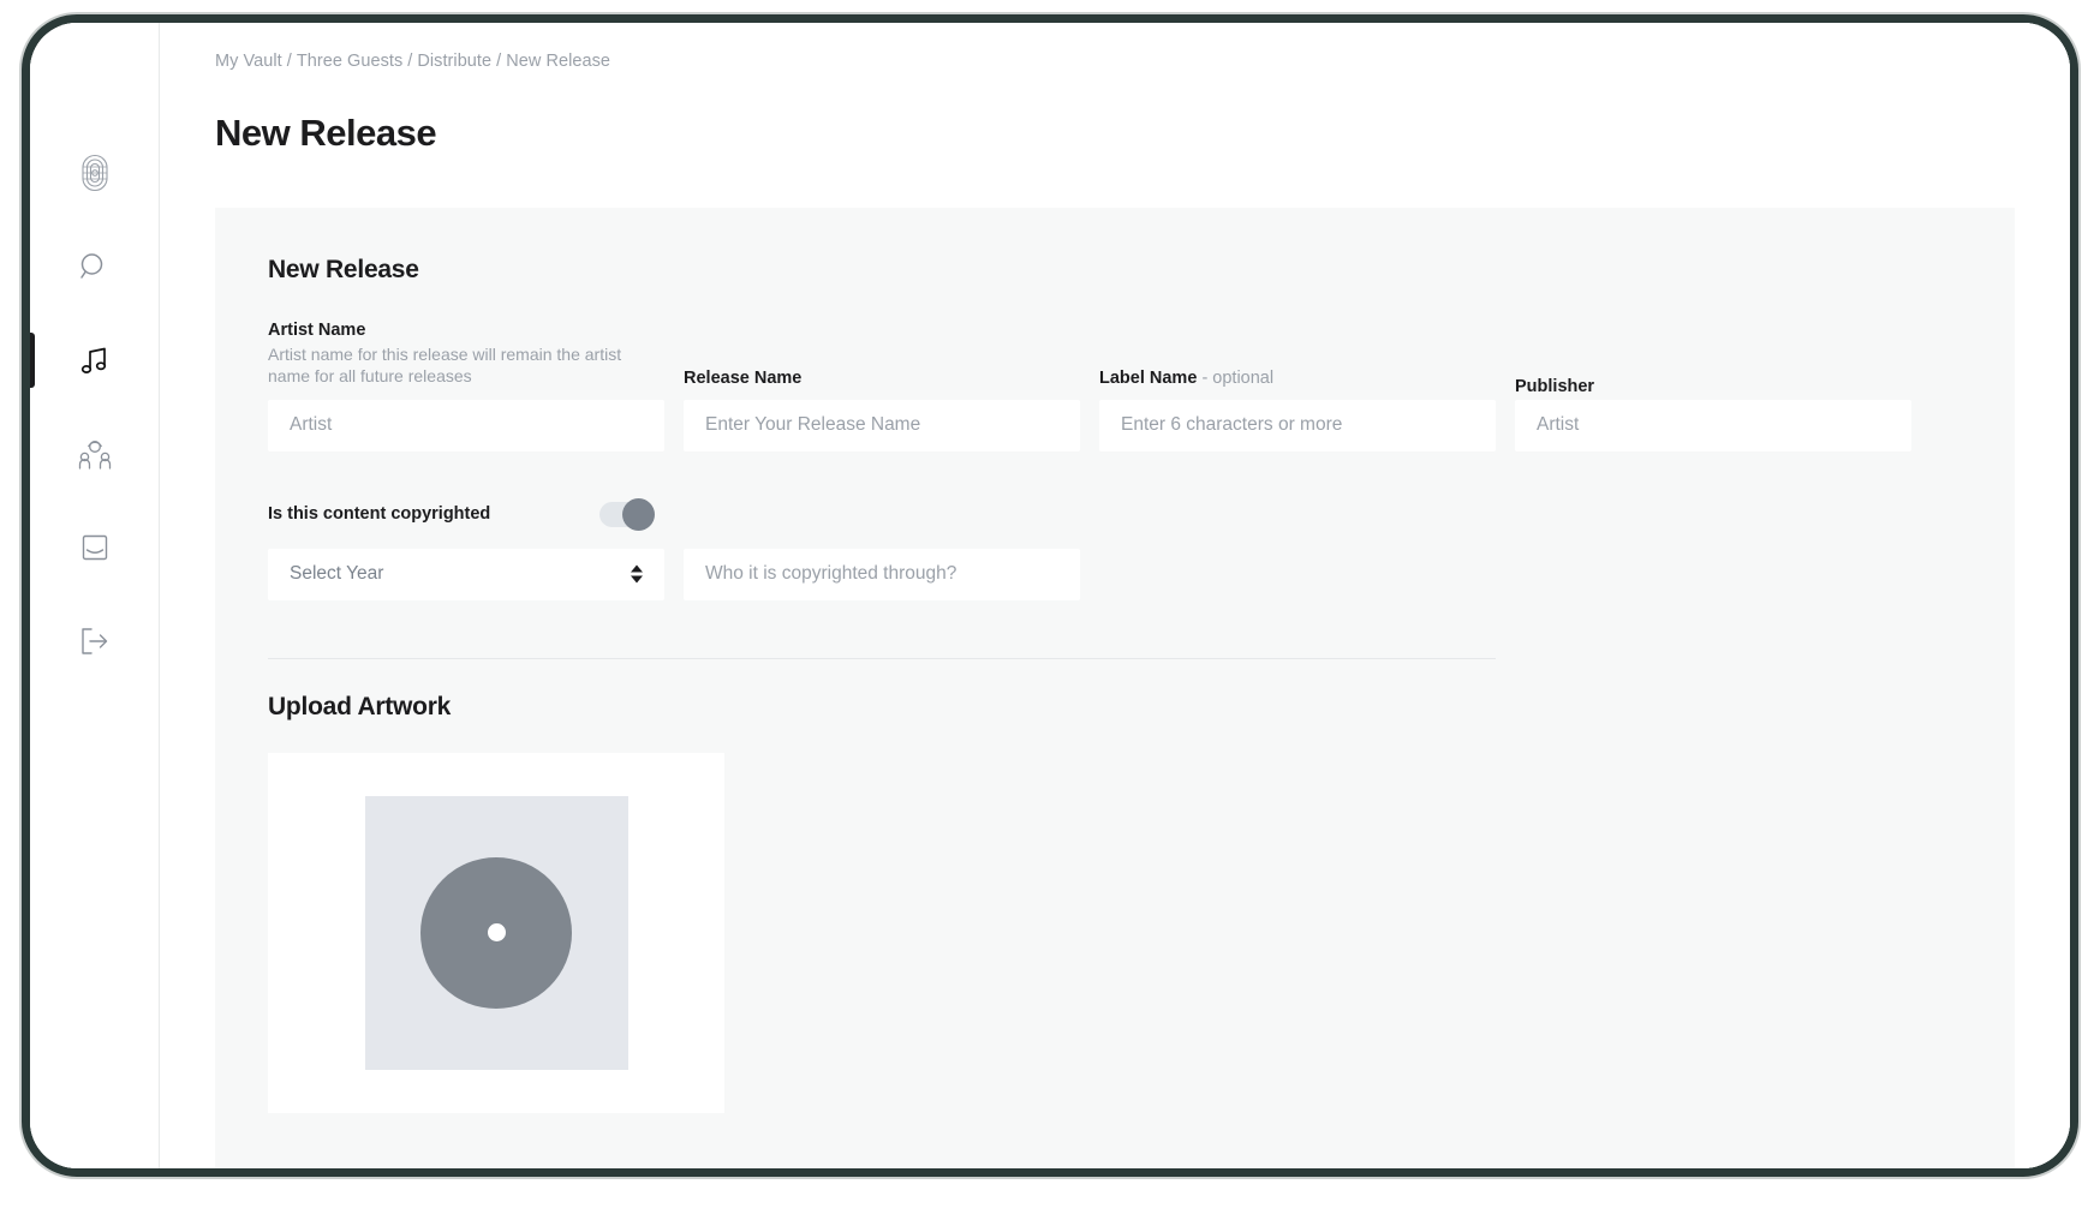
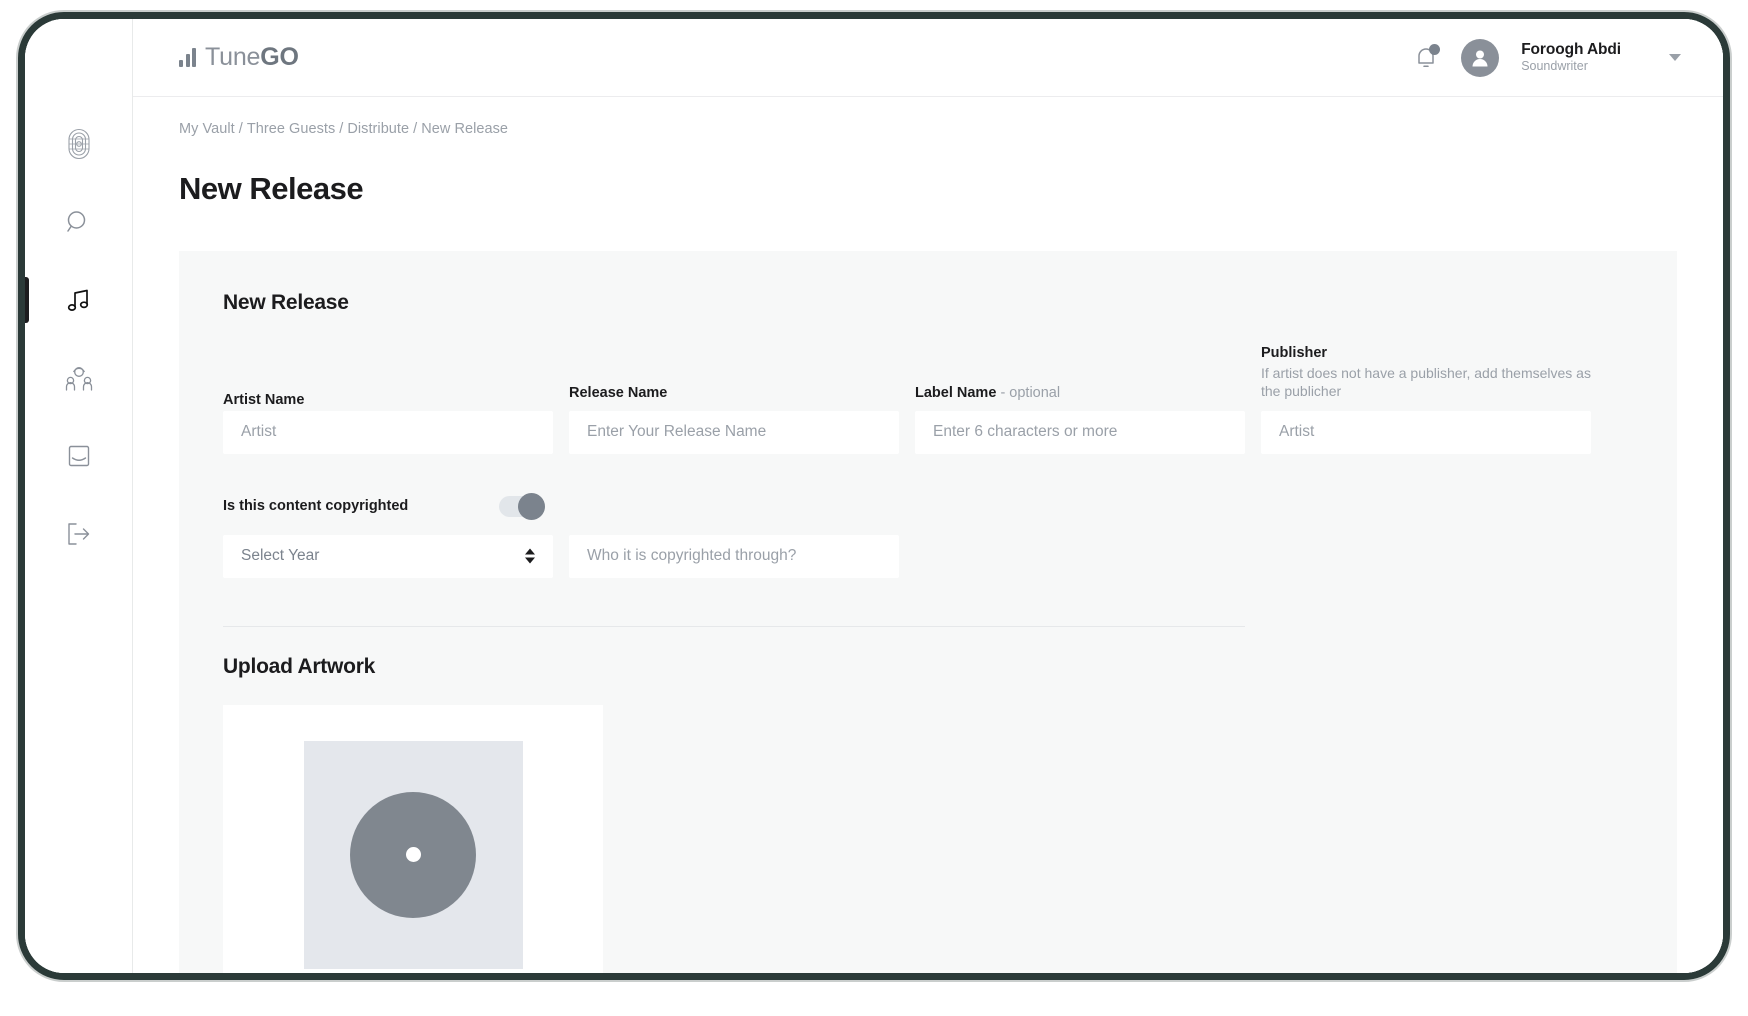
+ TuneGO
+ Foroogh Abdi
+ Soundwriter
  My Vault / Three Guests / Distribute / New Release
  New Release
  New Release
  Artist Name
- Artist name for this release will remain the artist name for all future releases
  Artist
  Release Name
  Enter Your Release Name
  Label Name - optional
  Enter 6 characters or more
  Publisher
+ If artist does not have a publisher, add themselves as the publicher
  Artist
  Is this content copyrighted
  Select Year
  Who it is copyrighted through?
  Upload Artwork
